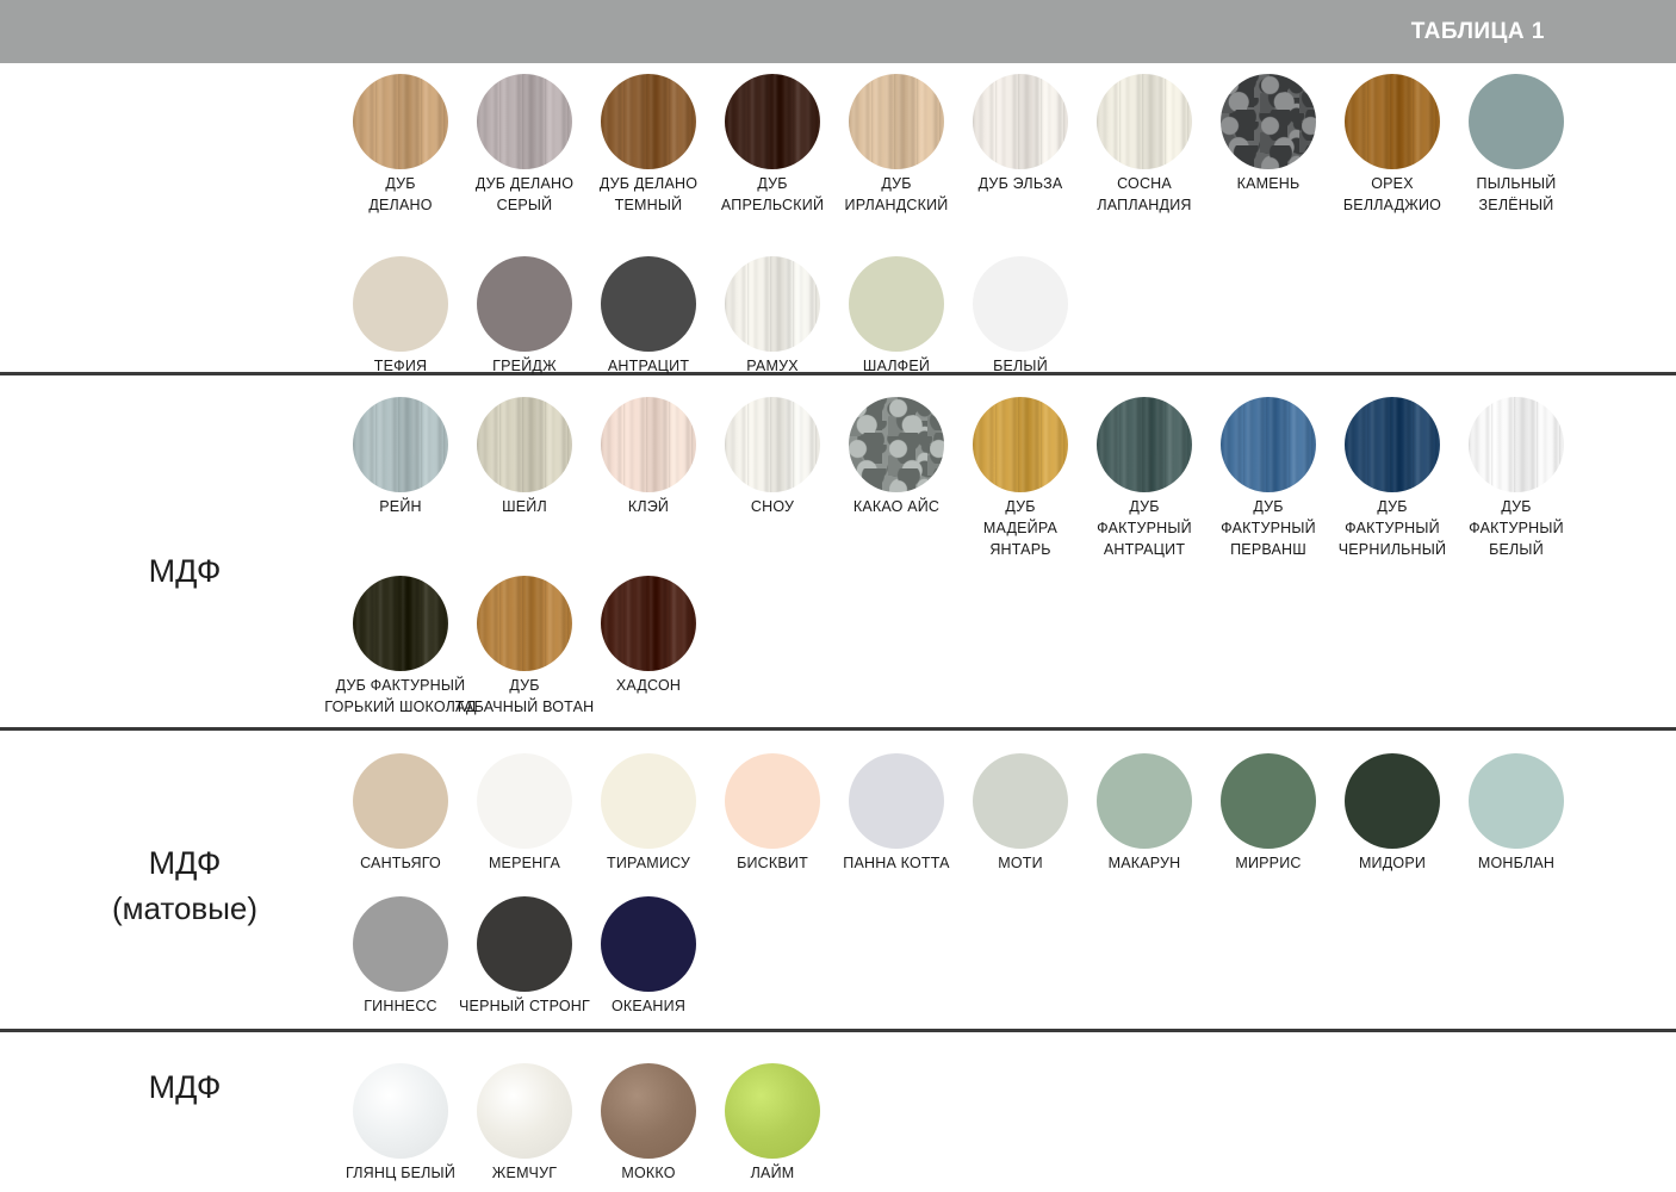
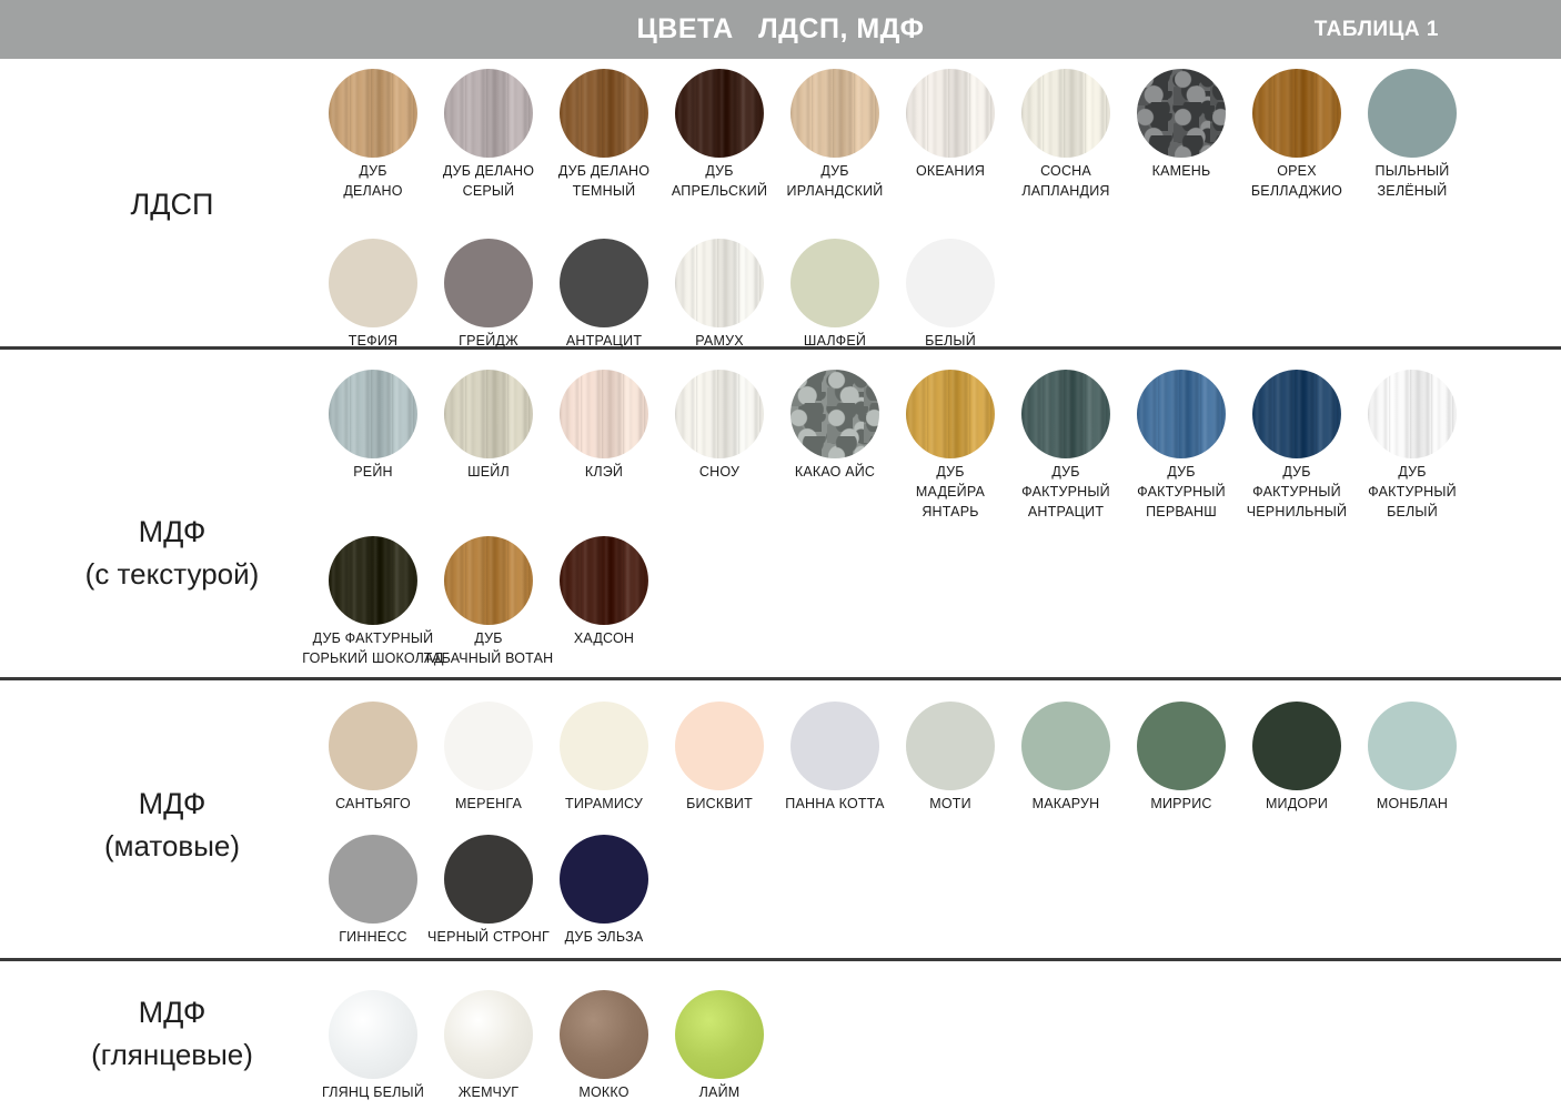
+ ЦВЕТА ЛДСП, МДФ
  ТАБЛИЦА 1
+ ЛДСП
  МДФ
+ (с текстурой)
  МДФ
  (матовые)
  МДФ
+ (глянцевые)
  ДУБ
  ДЕЛАНО
  ДУБ ДЕЛАНО
  СЕРЫЙ
  ДУБ ДЕЛАНО
  ТЕМНЫЙ
  ДУБ
  АПРЕЛЬСКИЙ
  ДУБ
  ИРЛАНДСКИЙ
- ДУБ ЭЛЬЗА
+ ОКЕАНИЯ
  СОСНА
  ЛАПЛАНДИЯ
  КАМЕНЬ
  ОРЕХ
  БЕЛЛАДЖИО
  ПЫЛЬНЫЙ
  ЗЕЛЁНЫЙ
  ТЕФИЯ
  ГРЕЙДЖ
  АНТРАЦИТ
  РАМУХ
  ШАЛФЕЙ
  БЕЛЫЙ
  РЕЙН
  ШЕЙЛ
  КЛЭЙ
  СНОУ
  КАКАО АЙС
  ДУБ
  МАДЕЙРА
  ЯНТАРЬ
  ДУБ
  ФАКТУРНЫЙ
  АНТРАЦИТ
  ДУБ
  ФАКТУРНЫЙ
  ПЕРВАНШ
  ДУБ
  ФАКТУРНЫЙ
  ЧЕРНИЛЬНЫЙ
  ДУБ
  ФАКТУРНЫЙ
  БЕЛЫЙ
  ДУБ ФАКТУРНЫЙ
  ГОРЬКИЙ ШОКОЛАД
  ДУБ
  ТАБАЧНЫЙ ВОТАН
  ХАДСОН
  САНТЬЯГО
  МЕРЕНГА
  ТИРАМИСУ
  БИСКВИТ
  ПАННА КОТТА
  МОТИ
  МАКАРУН
  МИРРИС
  МИДОРИ
  МОНБЛАН
  ГИННЕСС
  ЧЕРНЫЙ СТРОНГ
- ОКЕАНИЯ
+ ДУБ ЭЛЬЗА
  ГЛЯНЦ БЕЛЫЙ
  ЖЕМЧУГ
  МОККО
  ЛАЙМ
